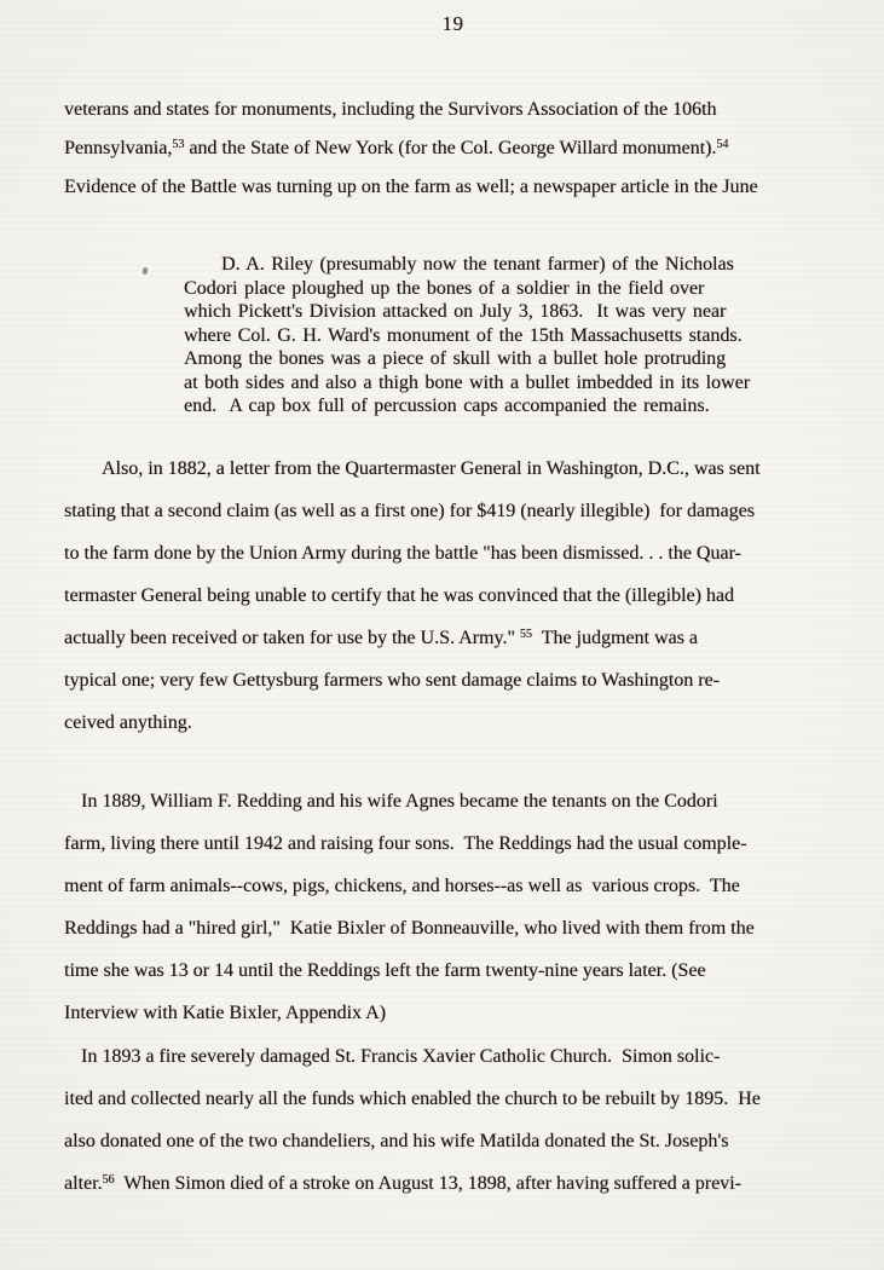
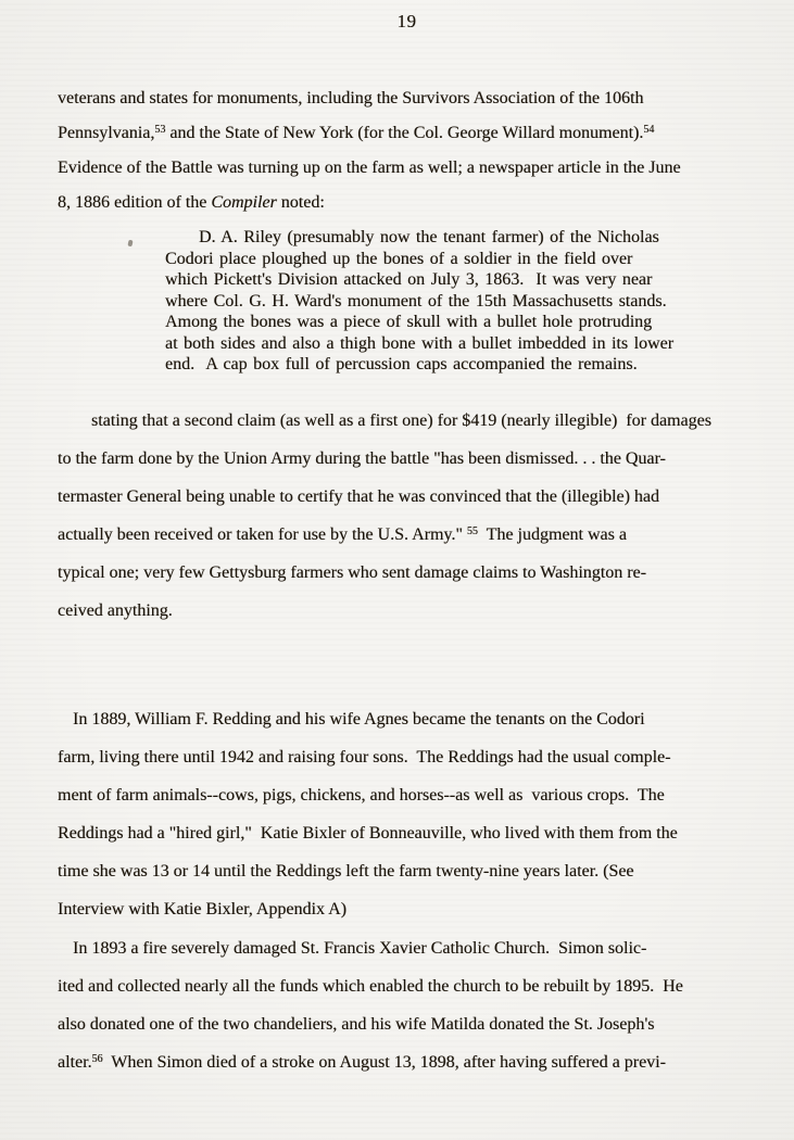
  19
  veterans and states for monuments, including the Survivors Association of the 106th
  Pennsylvania,53 and the State of New York (for the Col. George Willard monument).54
  Evidence of the Battle was turning up on the farm as well; a newspaper article in the June
+ 8, 1886 edition of the Compiler noted:
  D. A. Riley (presumably now the tenant farmer) of the Nicholas
  Codori place ploughed up the bones of a soldier in the field over
  which Pickett's Division attacked on July 3, 1863. It was very near
  where Col. G. H. Ward's monument of the 15th Massachusetts stands.
  Among the bones was a piece of skull with a bullet hole protruding
  at both sides and also a thigh bone with a bullet imbedded in its lower
  end. A cap box full of percussion caps accompanied the remains.
- Also, in 1882, a letter from the Quartermaster General in Washington, D.C., was sent
  stating that a second claim (as well as a first one) for $419 (nearly illegible) for damages
  to the farm done by the Union Army during the battle "has been dismissed. . . the Quar-
  termaster General being unable to certify that he was convinced that the (illegible) had
  actually been received or taken for use by the U.S. Army." 55 The judgment was a
  typical one; very few Gettysburg farmers who sent damage claims to Washington re-
  ceived anything.
  In 1889, William F. Redding and his wife Agnes became the tenants on the Codori
  farm, living there until 1942 and raising four sons. The Reddings had the usual comple-
  ment of farm animals--cows, pigs, chickens, and horses--as well as various crops. The
  Reddings had a "hired girl," Katie Bixler of Bonneauville, who lived with them from the
  time she was 13 or 14 until the Reddings left the farm twenty-nine years later. (See
  Interview with Katie Bixler, Appendix A)
  In 1893 a fire severely damaged St. Francis Xavier Catholic Church. Simon solic-
  ited and collected nearly all the funds which enabled the church to be rebuilt by 1895. He
  also donated one of the two chandeliers, and his wife Matilda donated the St. Joseph's
  alter.56 When Simon died of a stroke on August 13, 1898, after having suffered a previ-
